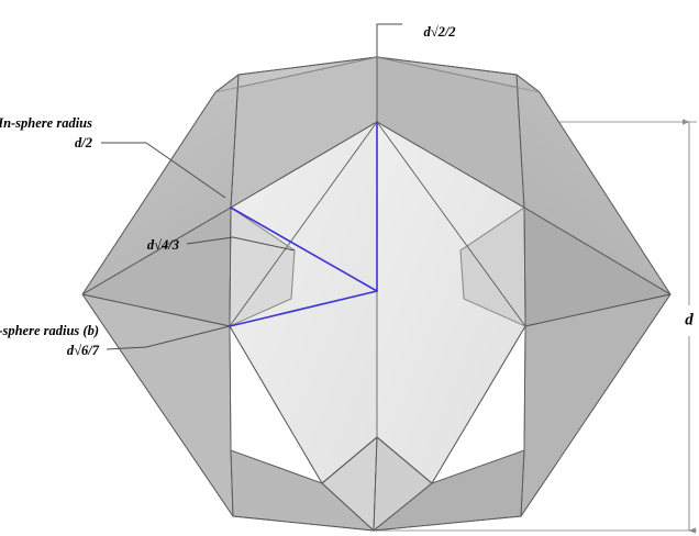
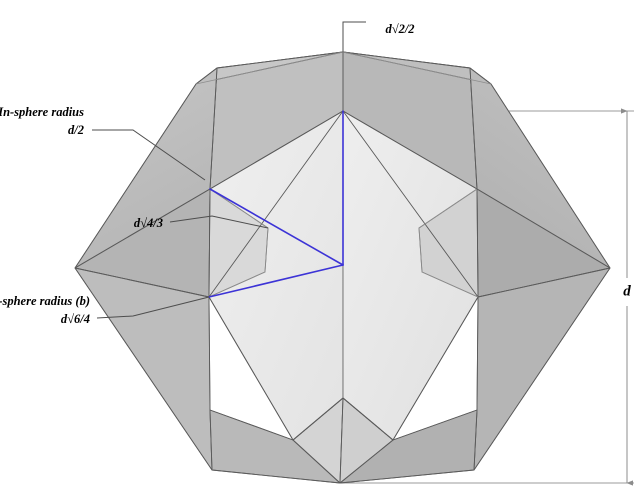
  d
  d√2/2
  In-sphere radius
  d/2
  d√4/3
  -sphere radius (b)
- d√6/7
+ d√6/4
